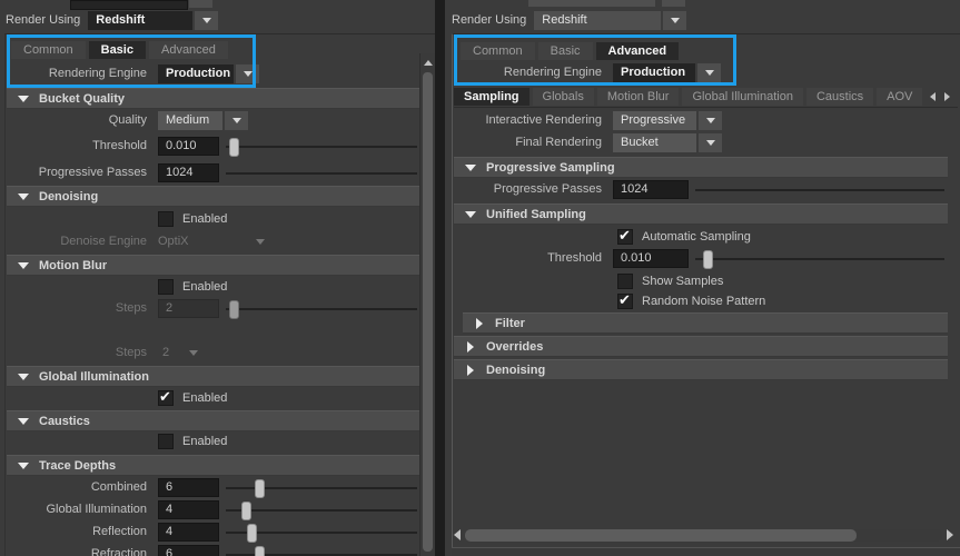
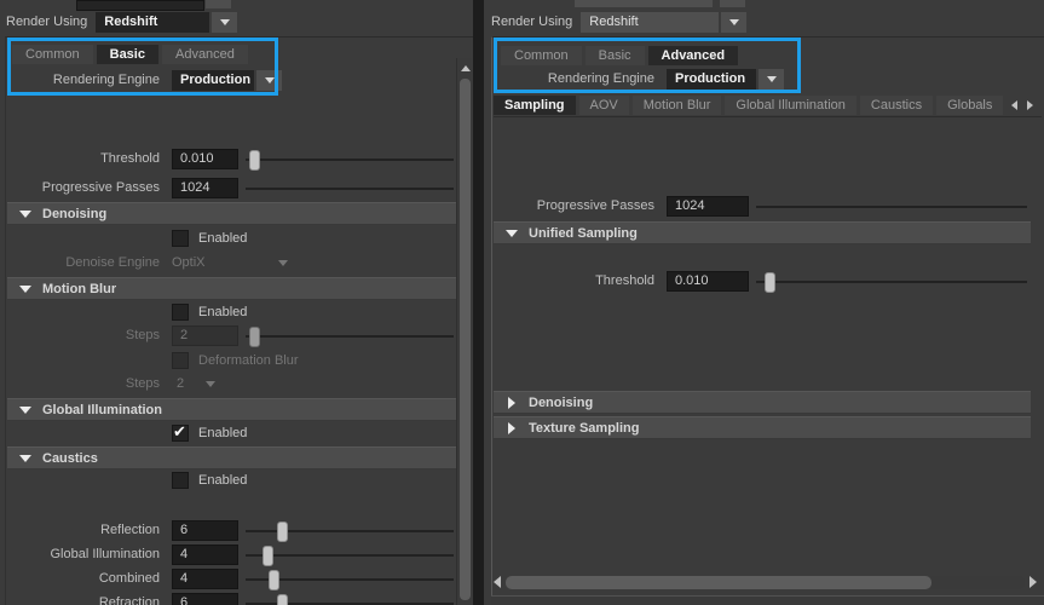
  Render Using
  Redshift
  Common
  Basic
  Advanced
  Rendering Engine
  Production
- Bucket Quality
- Quality
- Medium
  Threshold
  0.010
  Progressive Passes
  1024
  Denoising
  Enabled
  Denoise Engine
  OptiX
  Motion Blur
  Enabled
  Steps
  2
+ Deformation Blur
  Steps
  2
  Global Illumination
  Enabled
  Caustics
  Enabled
- Trace Depths
- Combined
+ Reflection
  6
  Global Illumination
  4
- Reflection
+ Combined
  4
  Refraction
  6
  Render Using
  Redshift
  Common
  Basic
  Advanced
  Rendering Engine
  Production
  Sampling
- Globals
+ AOV
  Motion Blur
  Global Illumination
  Caustics
- AOV
+ Globals
- Interactive Rendering
- Progressive
- Final Rendering
- Bucket
- Progressive Sampling
  Progressive Passes
  1024
  Unified Sampling
- Automatic Sampling
  Threshold
  0.010
- Show Samples
- Random Noise Pattern
- Filter
- Overrides
  Denoising
+ Texture Sampling
